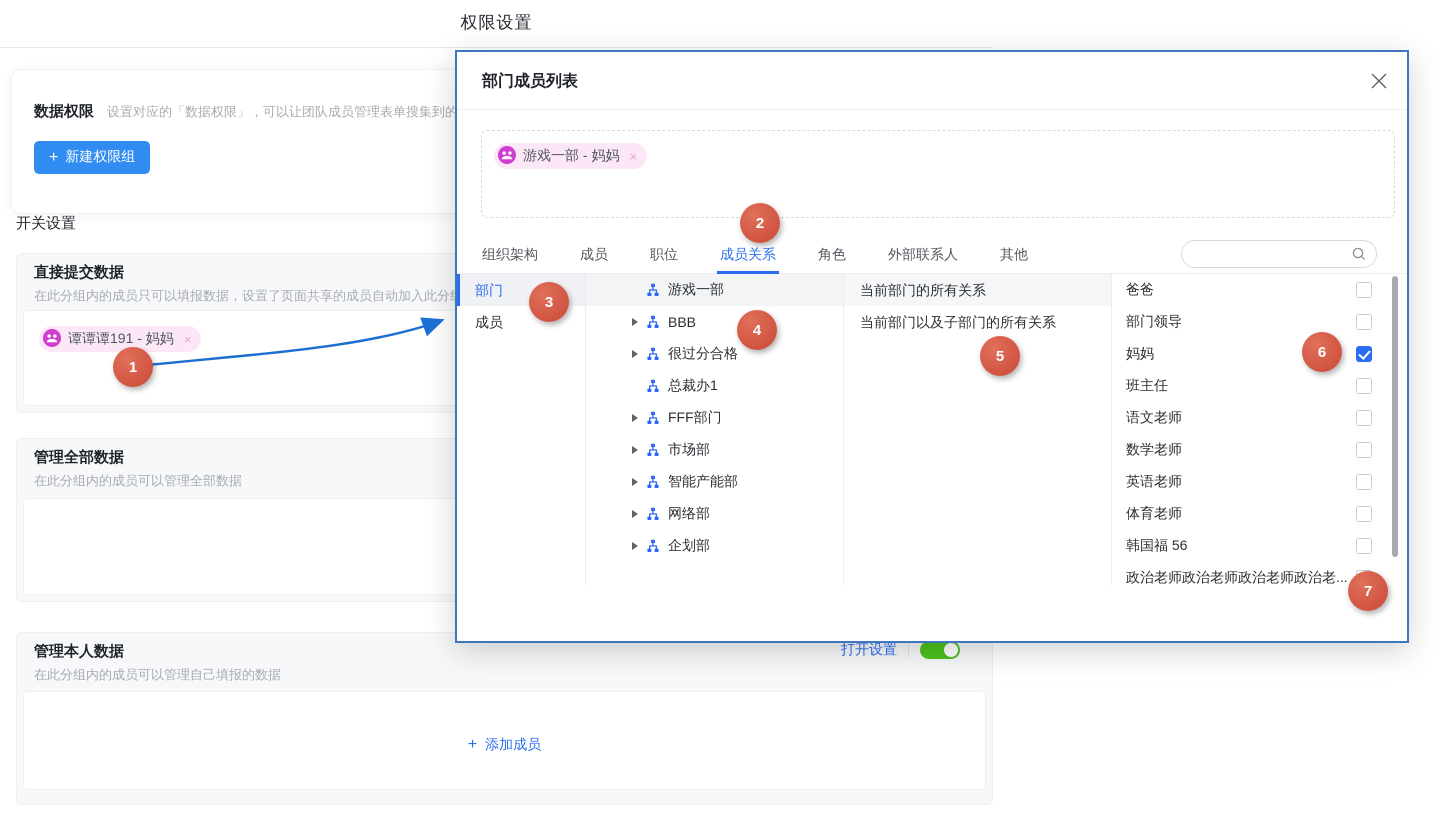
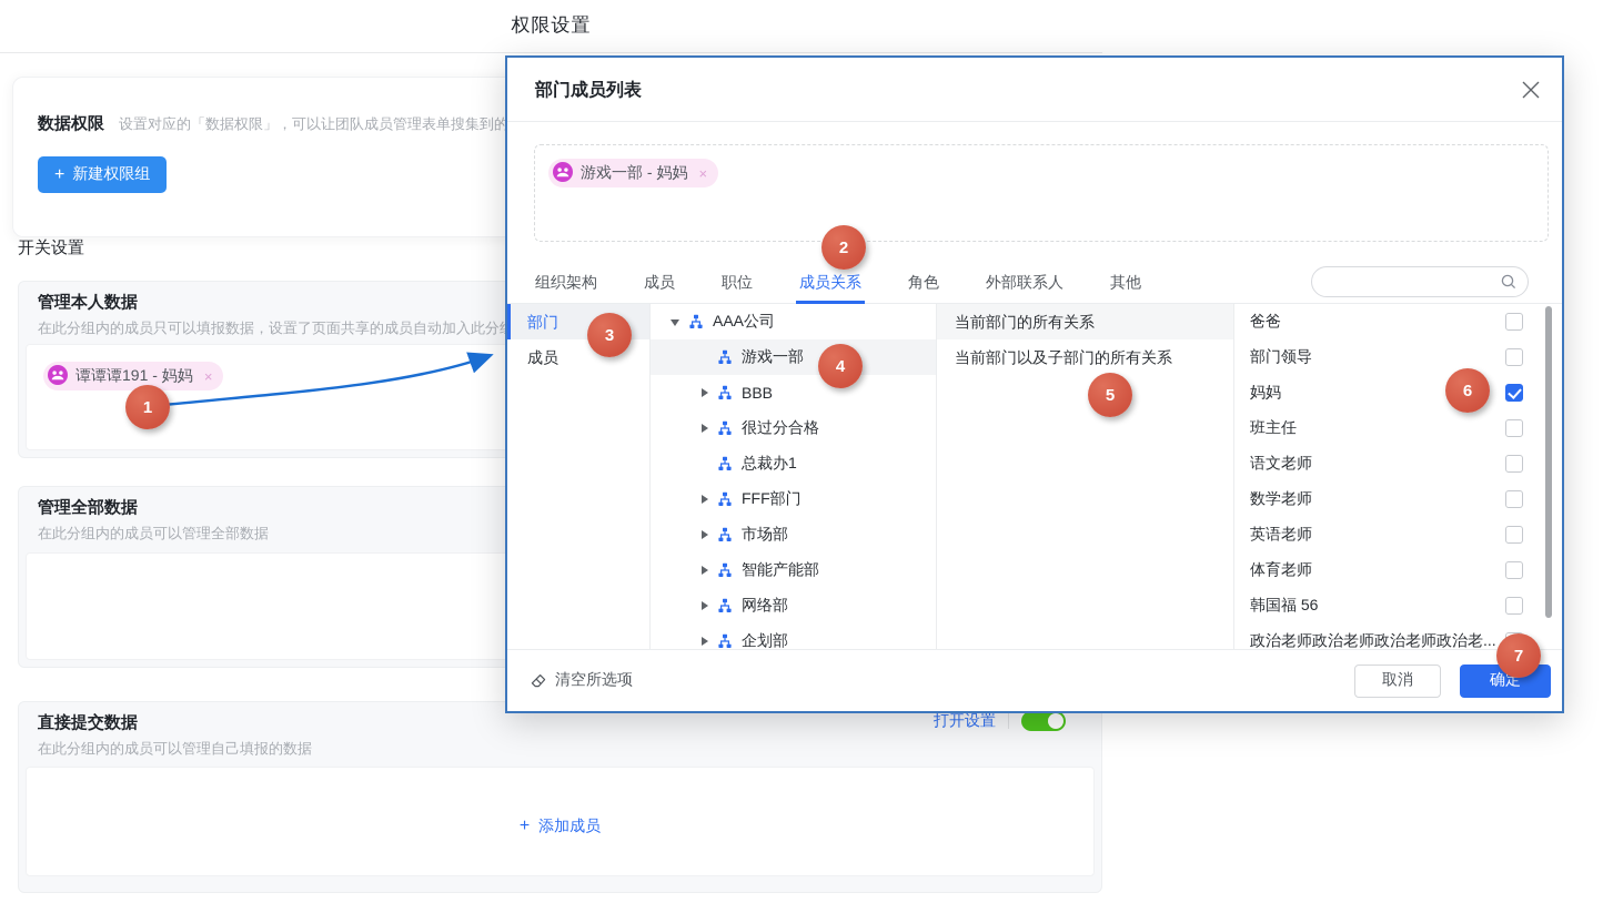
  权限设置
  数据权限
  设置对应的「数据权限」，可以让团队成员管理表单搜集到的
  +
  新建权限组
  开关设置
- 直接提交数据
+ 管理本人数据
  在此分组内的成员只可以填报数据，设置了页面共享的成员自动加入此分
  谭谭谭191 - 妈妈
  ×
  管理全部数据
  在此分组内的成员可以管理全部数据
- 管理本人数据
+ 直接提交数据
  在此分组内的成员可以管理自己填报的数据
  打开设置
  + 添加成员
  部门成员列表
  游戏一部 - 妈妈
  ×
  组织架构
  成员
  职位
  成员关系
  角色
  外部联系人
  其他
  部门
  成员
+ AAA公司
  游戏一部
  BBB
  很过分合格
  总裁办1
  FFF部门
  市场部
  智能产能部
  网络部
  企划部
  当前部门的所有关系
  当前部门以及子部门的所有关系
  爸爸
  部门领导
  妈妈
  班主任
  语文老师
  数学老师
  英语老师
  体育老师
  韩国福 56
  政治老师政治老师政治老师政治老...
+ 清空所选项
+ 取消
+ 确定
  1
  2
  3
  4
  5
  6
  7
